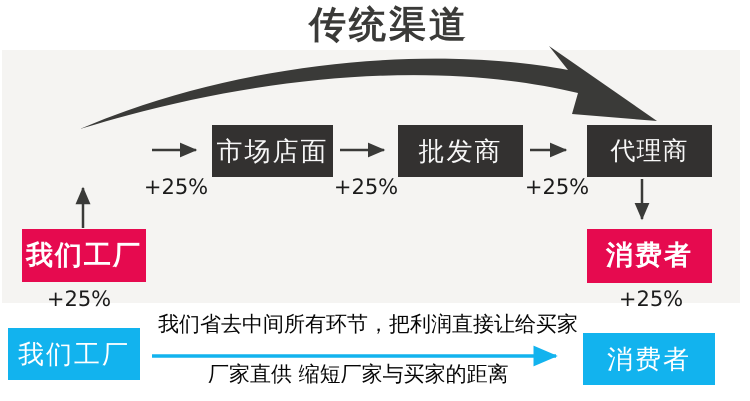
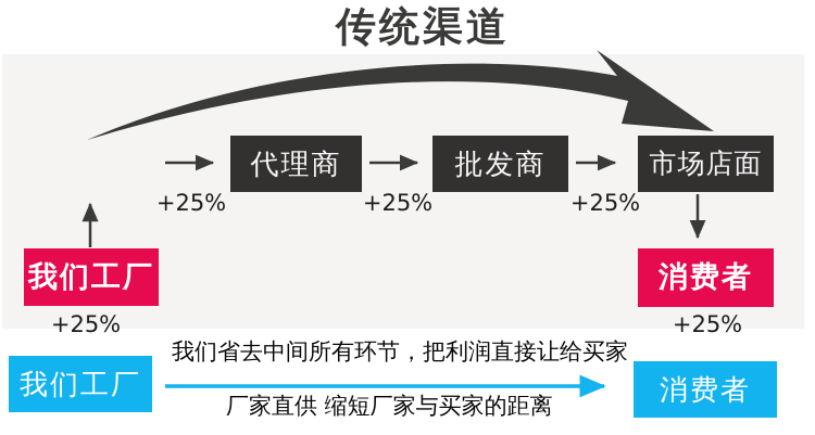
  传统渠道
- 市场店面
+ 代理商
  批发商
- 代理商
+ 市场店面
  我们工厂
  消费者
  +25%
  +25%
  +25%
  +25%
  +25%
  我们工厂
  消费者
  我们省去中间所有环节，把利润直接让给买家
  厂家直供 缩短厂家与买家的距离
